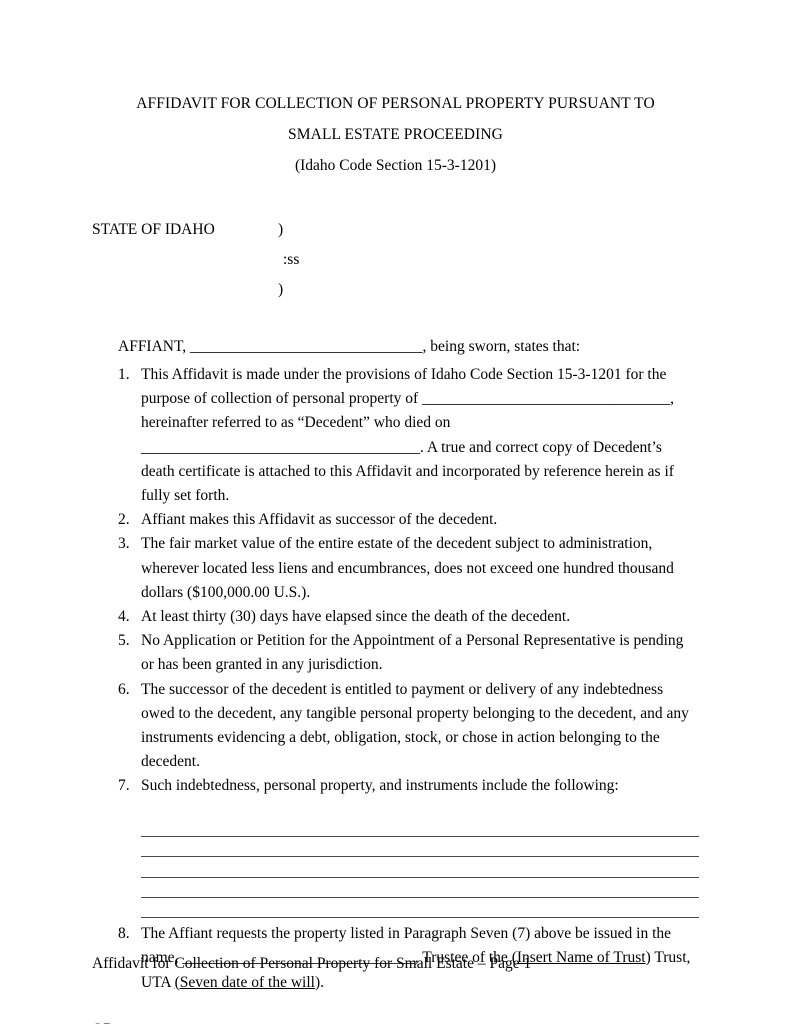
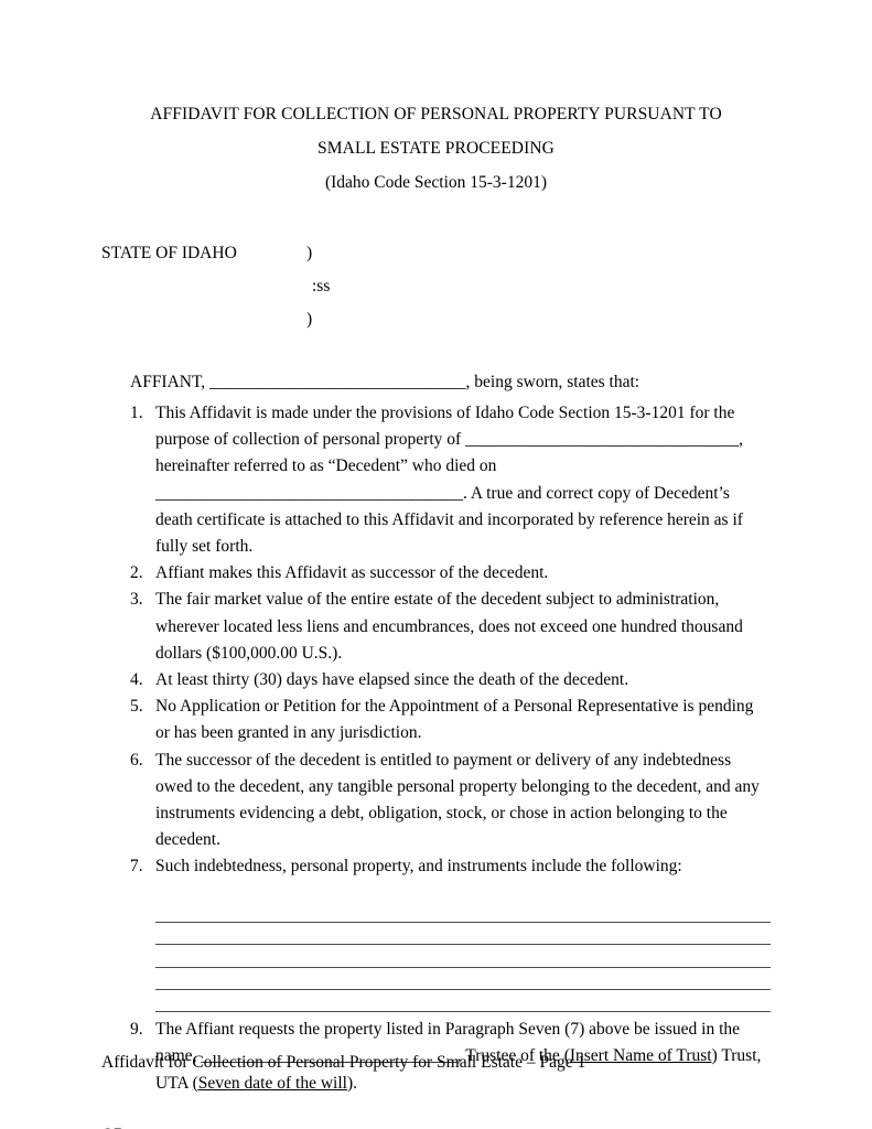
  AFFIDAVIT FOR COLLECTION OF PERSONAL PROPERTY PURSUANT TO
  SMALL ESTATE PROCEEDING
  (Idaho Code Section 15-3-1201)
  STATE OF IDAHO
  )
  :ss
  )
  AFFIANT, ______________________________, being sworn, states that:
  1.
  This Affidavit is made under the provisions of Idaho Code Section 15-3-1201 for the purpose of collection of personal property of ________________________________, hereinafter referred to as “Decedent” who died on ____________________________________. A true and correct copy of Decedent’s death certificate is attached to this Affidavit and incorporated by reference herein as if fully set forth.
  2.
  Affiant makes this Affidavit as successor of the decedent.
  3.
  The fair market value of the entire estate of the decedent subject to administration, wherever located less liens and encumbrances, does not exceed one hundred thousand dollars ($100,000.00 U.S.).
  4.
  At least thirty (30) days have elapsed since the death of the decedent.
  5.
  No Application or Petition for the Appointment of a Personal Representative is pending or has been granted in any jurisdiction.
  6.
  The successor of the decedent is entitled to payment or delivery of any indebtedness owed to the decedent, any tangible personal property belonging to the decedent, and any instruments evidencing a debt, obligation, stock, or chose in action belonging to the decedent.
  7.
  Such indebtedness, personal property, and instruments include the following:
- 8.
+ 9.
  The Affiant requests the property listed in Paragraph Seven (7) above be issued in the name, ______________________________, Trustee of the (Insert Name of Trust) Trust, UTA (Seven date of the will).
  Affidavit for Collection of Personal Property for Small Estate – Page 1
